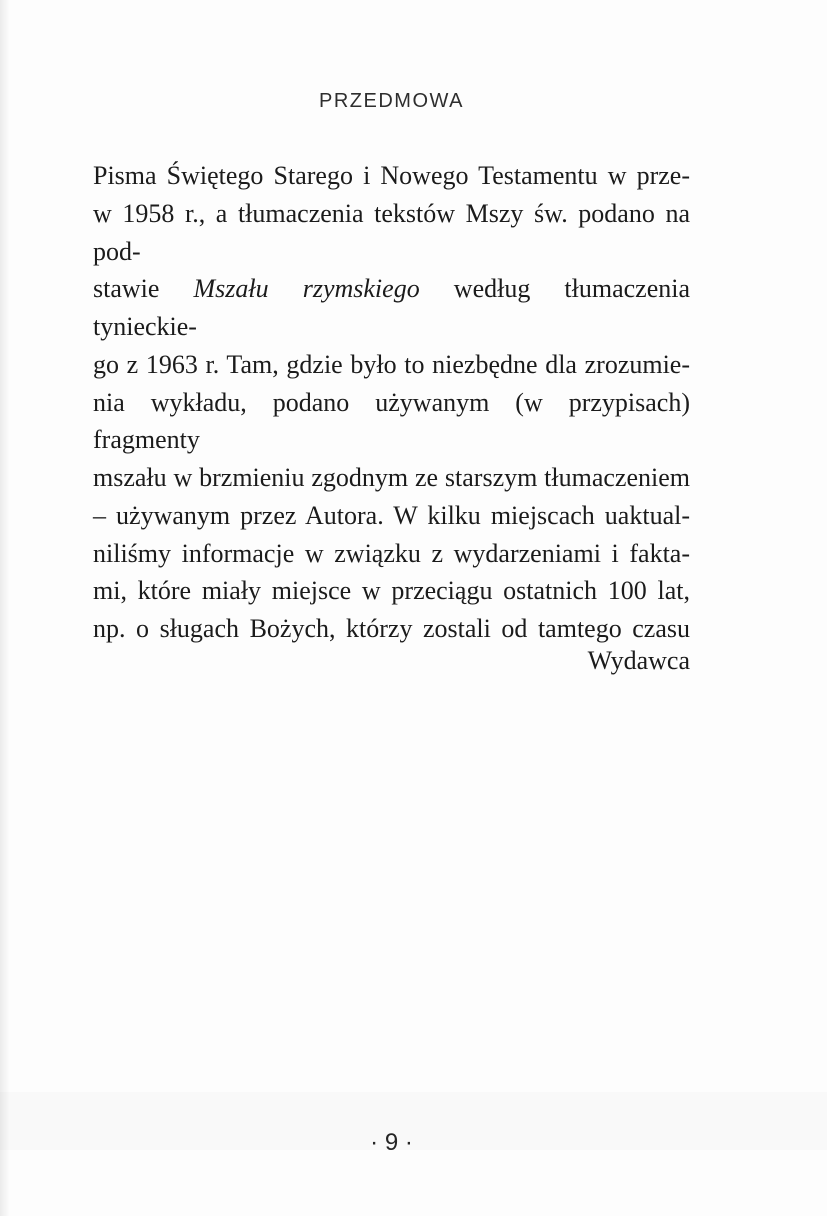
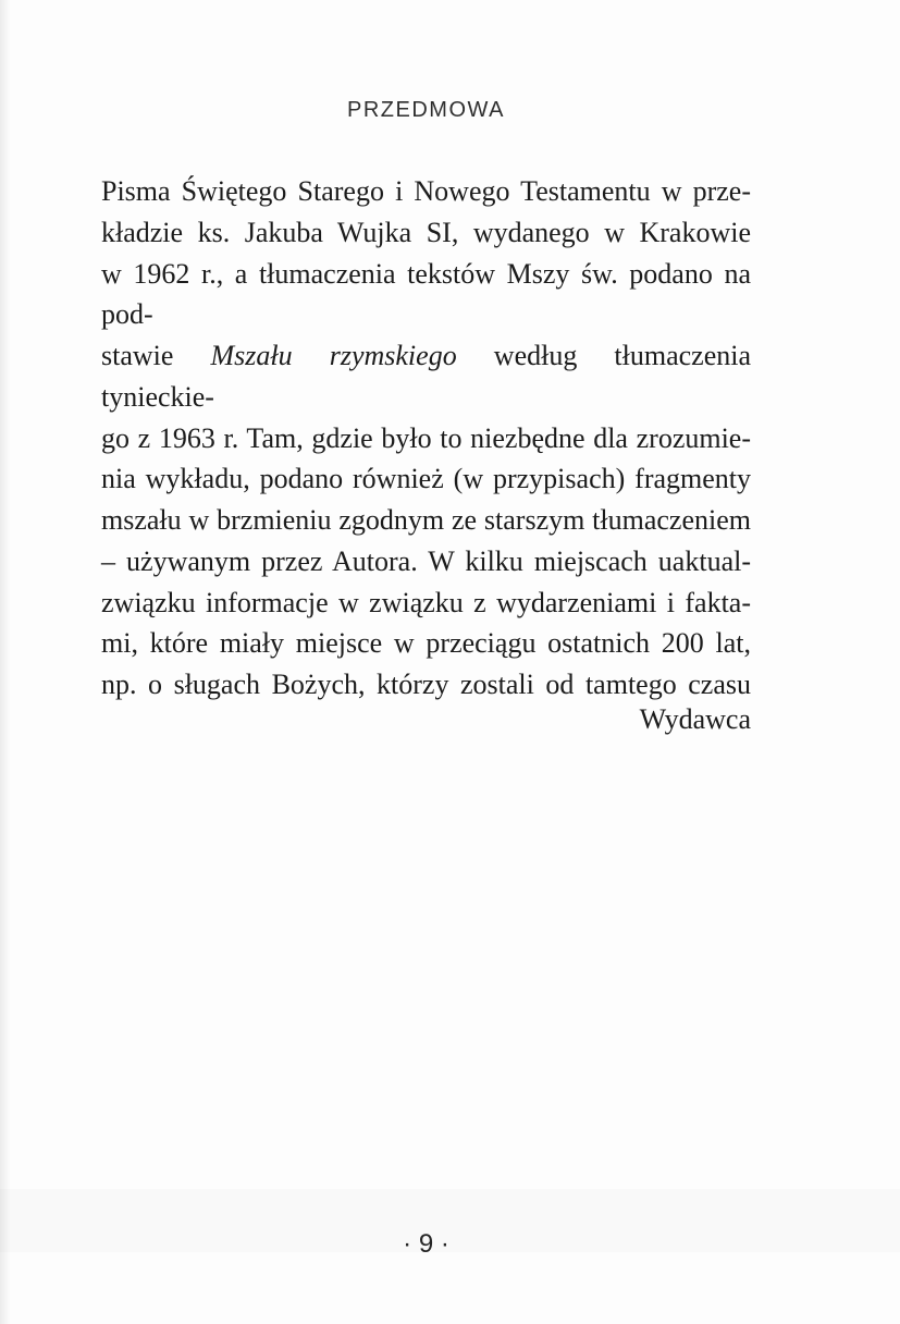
  PRZEDMOWA
  Pisma Świętego Starego i Nowego Testamentu w prze-
+ kładzie ks. Jakuba Wujka SI, wydanego w Krakowie
- w 1958 r., a tłumaczenia tekstów Mszy św. podano na pod-
+ w 1962 r., a tłumaczenia tekstów Mszy św. podano na pod-
  stawie Mszału rzymskiego według tłumaczenia tynieckie-
  go z 1963 r. Tam, gdzie było to niezbędne dla zrozumie-
- nia wykładu, podano używanym (w przypisach) fragmenty
+ nia wykładu, podano również (w przypisach) fragmenty
  mszału w brzmieniu zgodnym ze starszym tłumaczeniem
  – używanym przez Autora. W kilku miejscach uaktual-
- niliśmy informacje w związku z wydarzeniami i fakta-
+ związku informacje w związku z wydarzeniami i fakta-
- mi, które miały miejsce w przeciągu ostatnich 100 lat,
+ mi, które miały miejsce w przeciągu ostatnich 200 lat,
  np. o sługach Bożych, którzy zostali od tamtego czasu
  Wydawca
  · 9 ·
